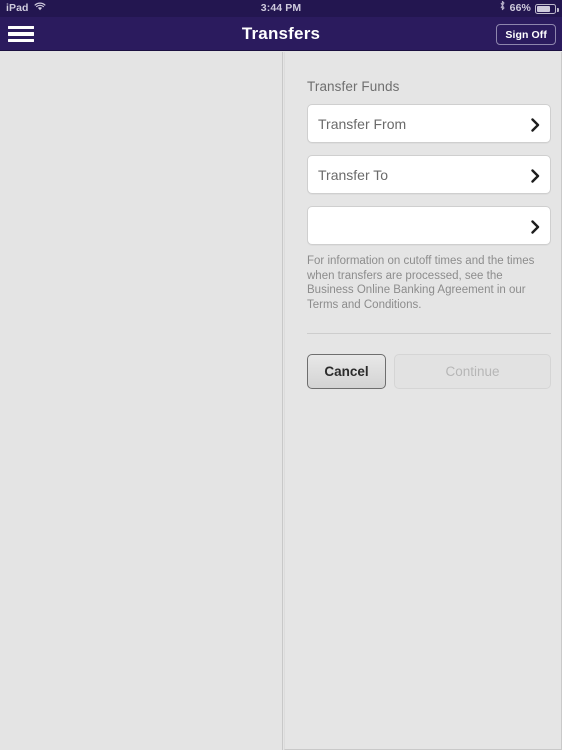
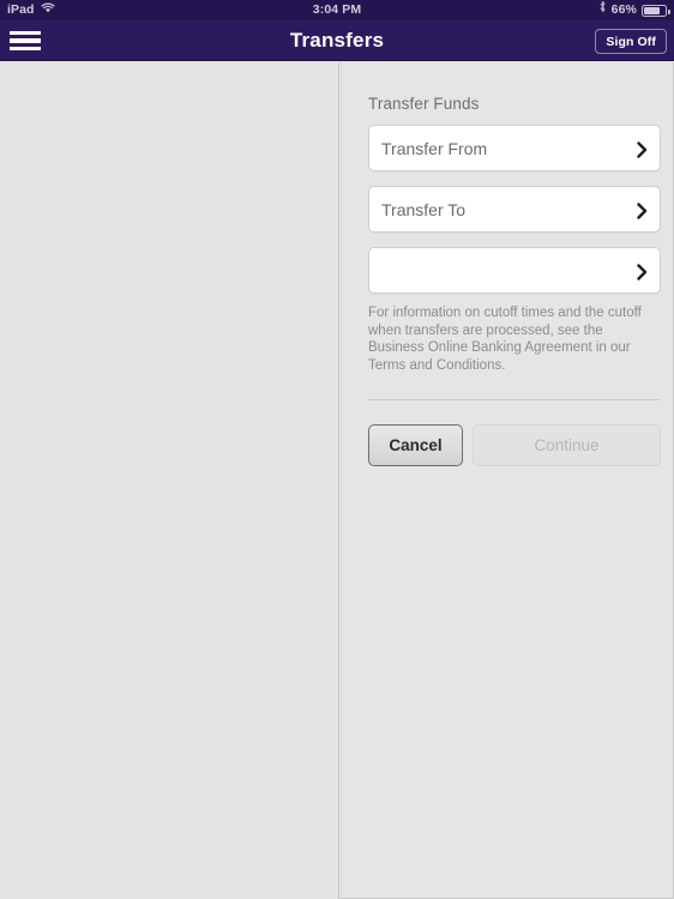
  iPad
- 3:44 PM
+ 3:04 PM
  66%
  Transfers
  Sign Off
  Transfer Funds
  Transfer From
  Transfer To
- For information on cutoff times and the times when transfers are processed, see the Business Online Banking Agreement in our Terms and Conditions.
+ For information on cutoff times and the cutoff when transfers are processed, see the Business Online Banking Agreement in our Terms and Conditions.
  Cancel
  Continue
